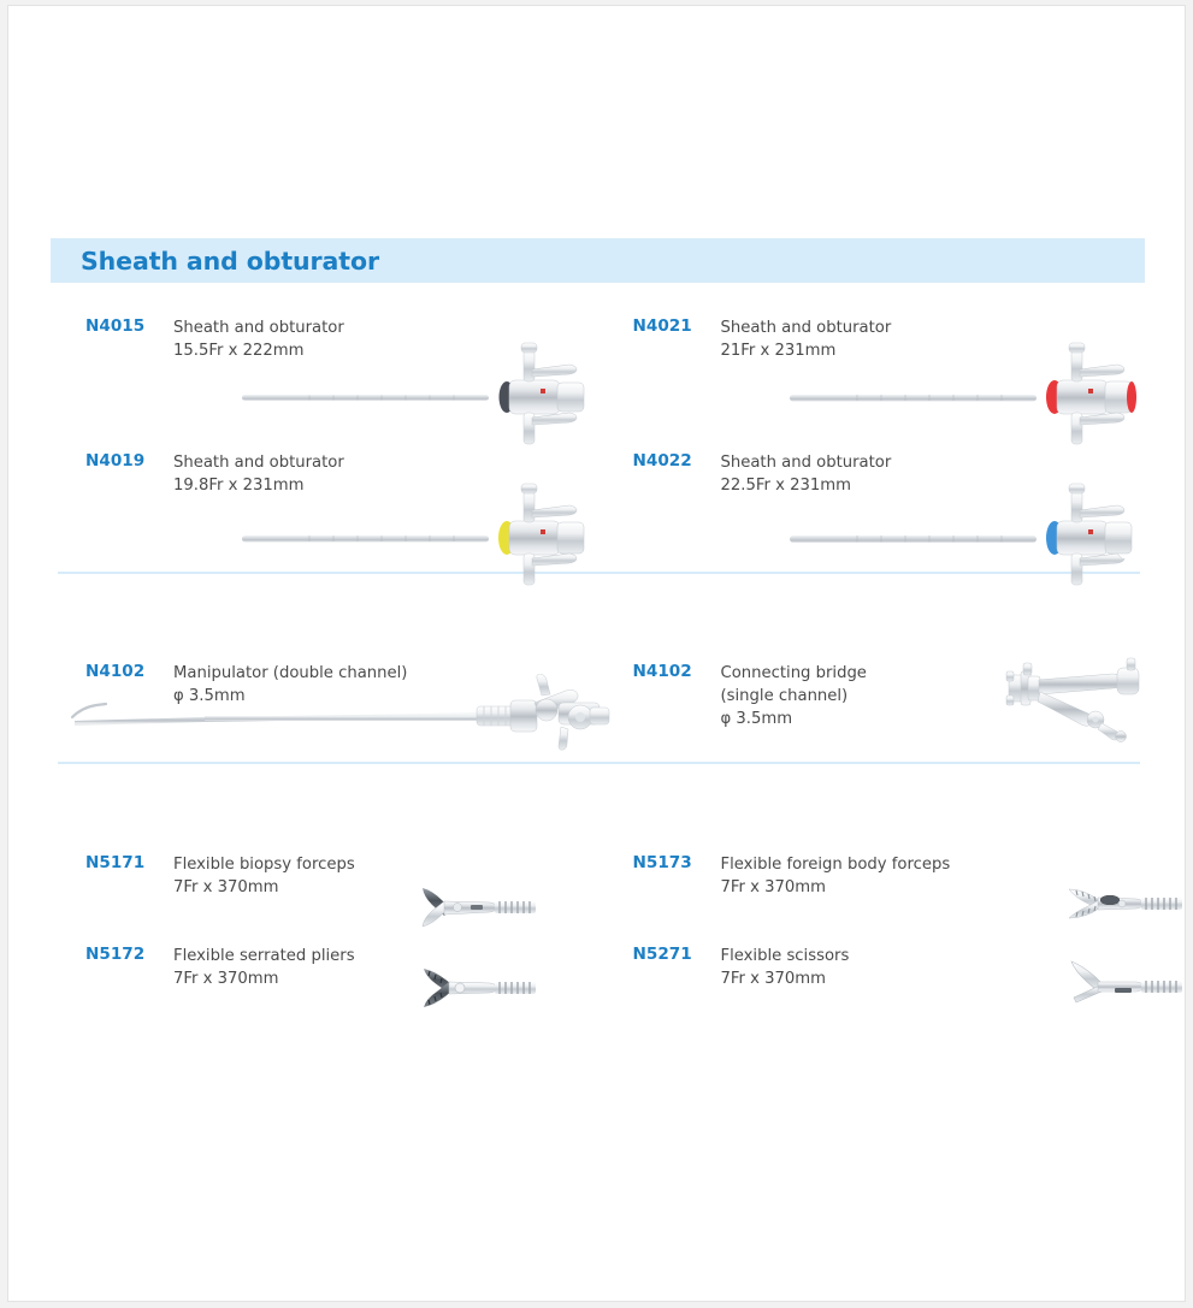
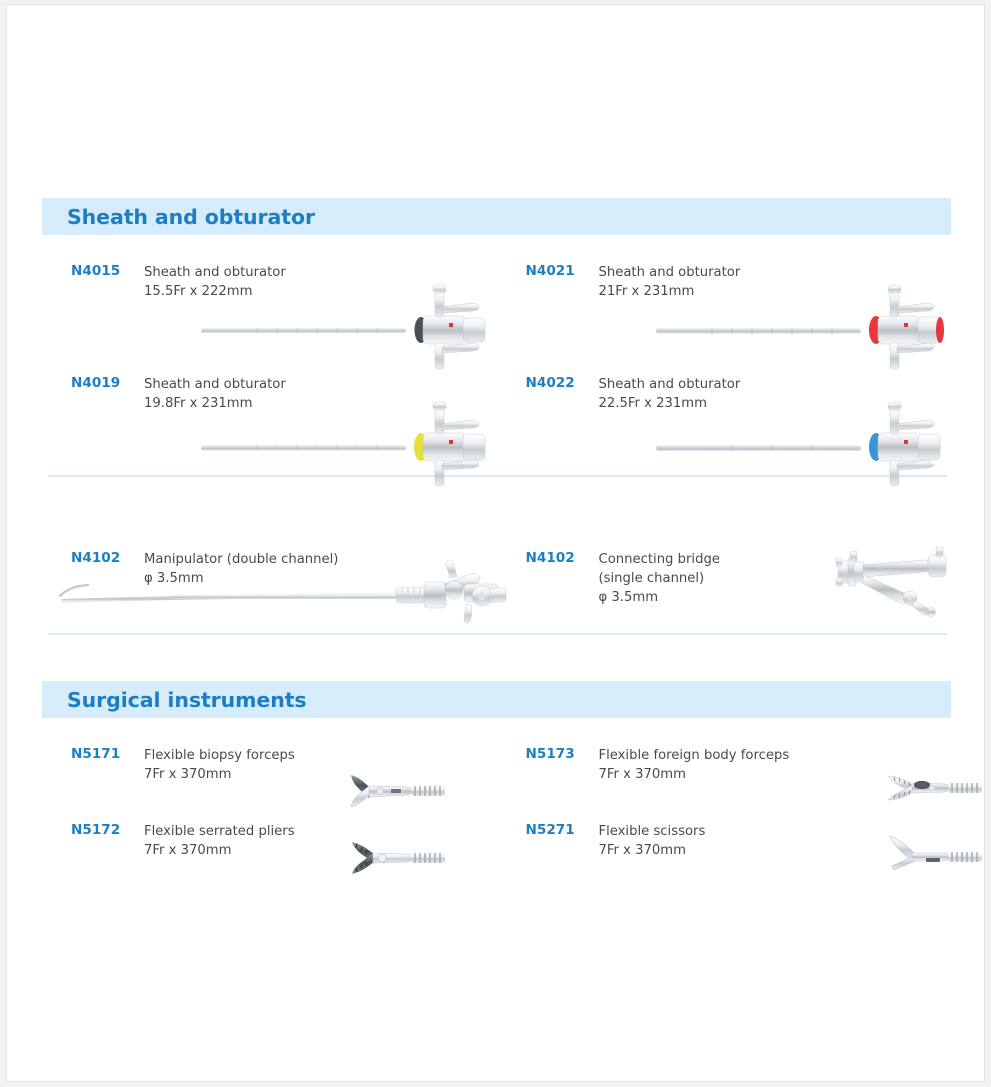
  Sheath and obturator
  N4015
  Sheath and obturator
  15.5Fr x 222mm
  N4021
  Sheath and obturator
  21Fr x 231mm
  N4019
  Sheath and obturator
  19.8Fr x 231mm
  N4022
  Sheath and obturator
  22.5Fr x 231mm
  N4102
  Manipulator (double channel)
  φ 3.5mm
  N4102
  Connecting bridge
  (single channel)
  φ 3.5mm
+ Surgical instruments
  N5171
  Flexible biopsy forceps
  7Fr x 370mm
  N5173
  Flexible foreign body forceps
  7Fr x 370mm
  N5172
  Flexible serrated pliers
  7Fr x 370mm
  N5271
  Flexible scissors
  7Fr x 370mm
